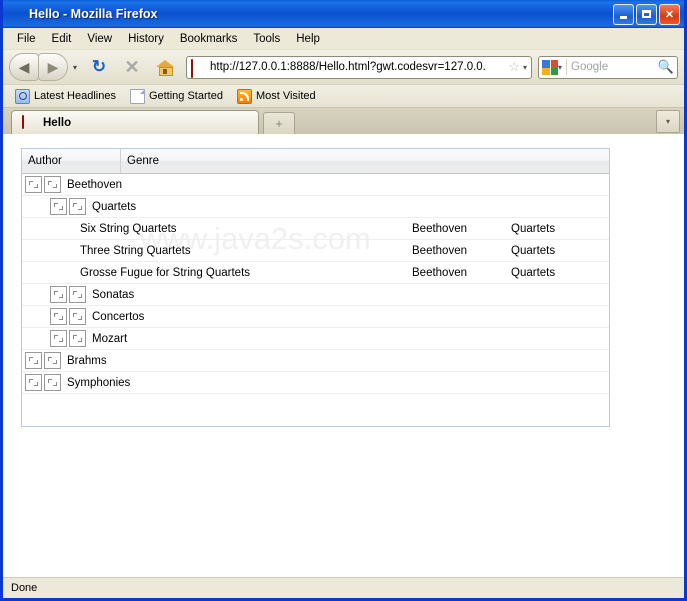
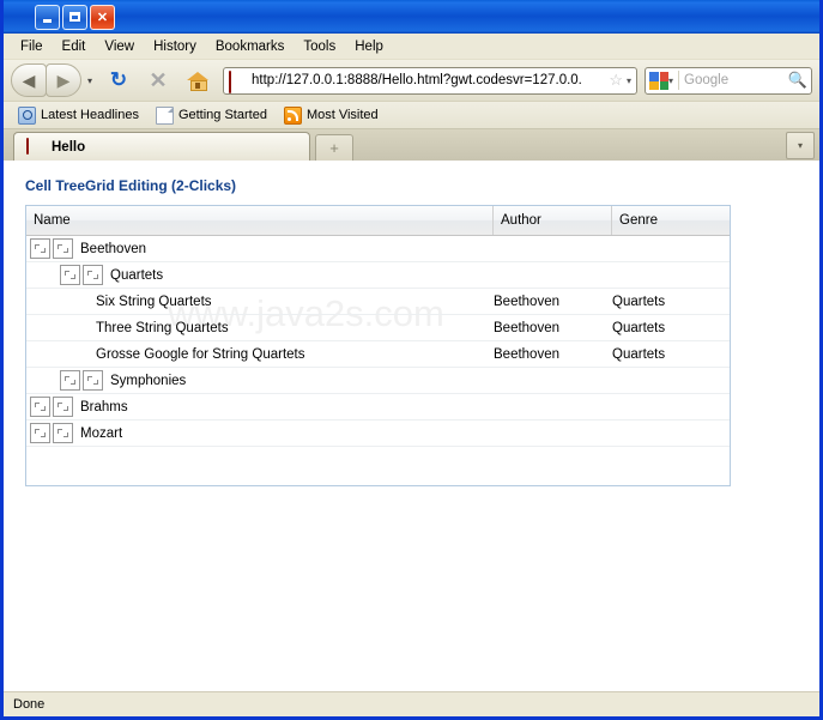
- Hello - Mozilla Firefox
  ✕
  File
  Edit
  View
  History
  Bookmarks
  Tools
  Help
  ◀
  ▶
  ▾
  ↻
  ✕
  http://127.0.0.1:8888/Hello.html?gwt.codesvr=127.0.0.
  ☆
  ▾
  ▾
  Google
  🔍
  Latest Headlines
  Getting Started
  Most Visited
  Hello
  +
  ▾
+ Cell TreeGrid Editing (2-Clicks)
  www.java2s.com
+ Name
  Author
  Genre
  Beethoven
  Quartets
  Six String Quartets
  Beethoven
  Quartets
  Three String Quartets
  Beethoven
  Quartets
- Grosse Fugue for String Quartets
+ Grosse Google for String Quartets
  Beethoven
  Quartets
- Sonatas
- Concertos
- Mozart
+ Symphonies
  Brahms
- Symphonies
+ Mozart
  Done
